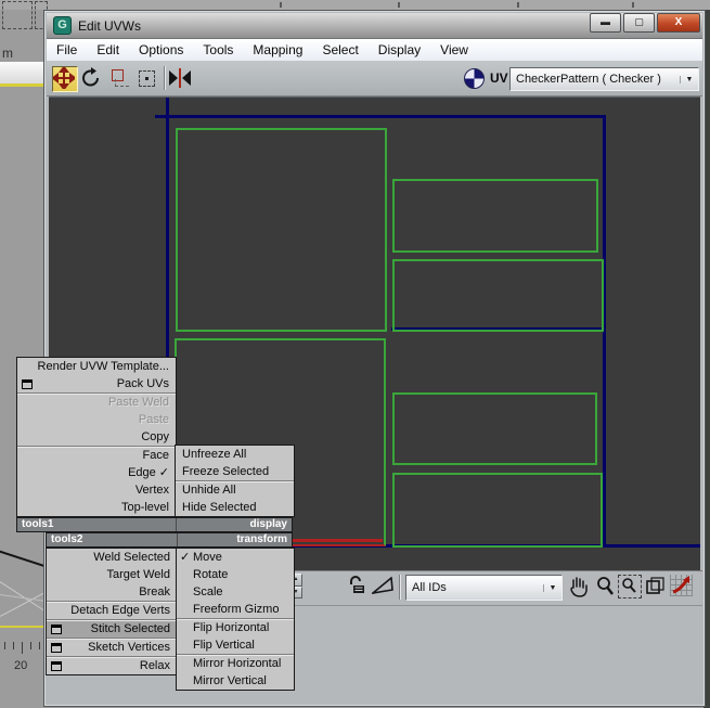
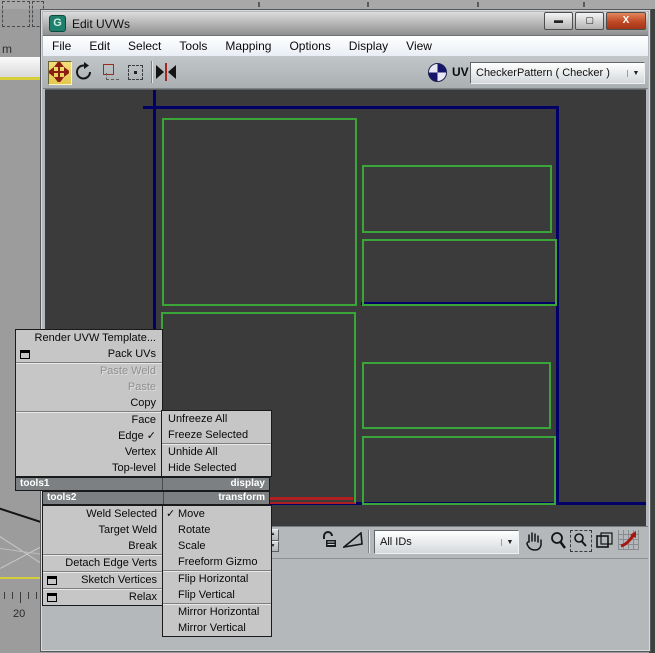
  m
  20
  G
  Edit UVWs
  ▬
  ▢
  X
  File
  Edit
- Options
+ Select
  Tools
  Mapping
- Select
+ Options
  Display
  View
  UV
  CheckerPattern ( Checker )
  All IDs
  Render UVW Template...
  Pack UVs
  Paste Weld
  Paste
  Copy
  Face
  Edge ✓
  Vertex
  Top-level
  Unfreeze All
  Freeze Selected
  Unhide All
  Hide Selected
  tools1
  display
  tools2
  transform
  Weld Selected
  Target Weld
  Break
  Detach Edge Verts
- Stitch Selected
  Sketch Vertices
  Relax
  ✓ Move
  Rotate
  Scale
  Freeform Gizmo
  Flip Horizontal
  Flip Vertical
  Mirror Horizontal
  Mirror Vertical
